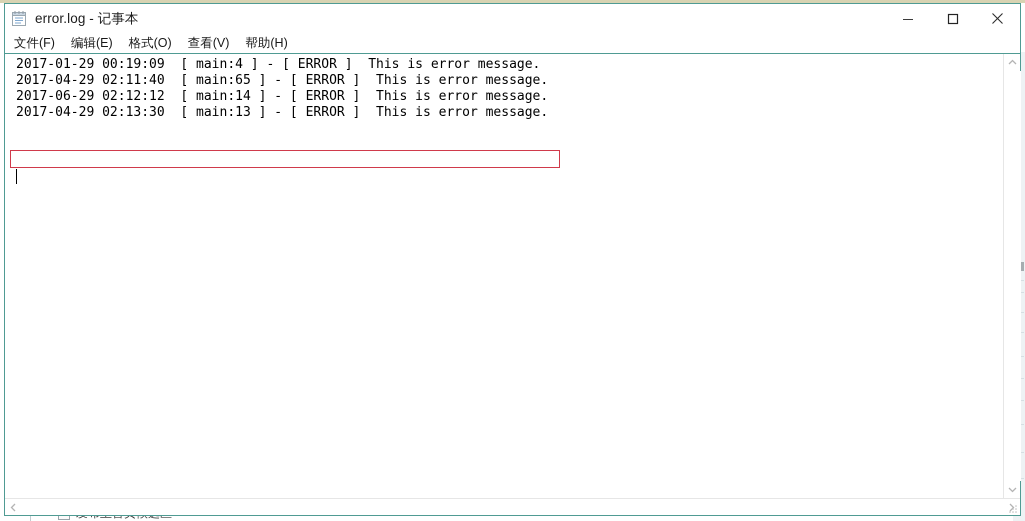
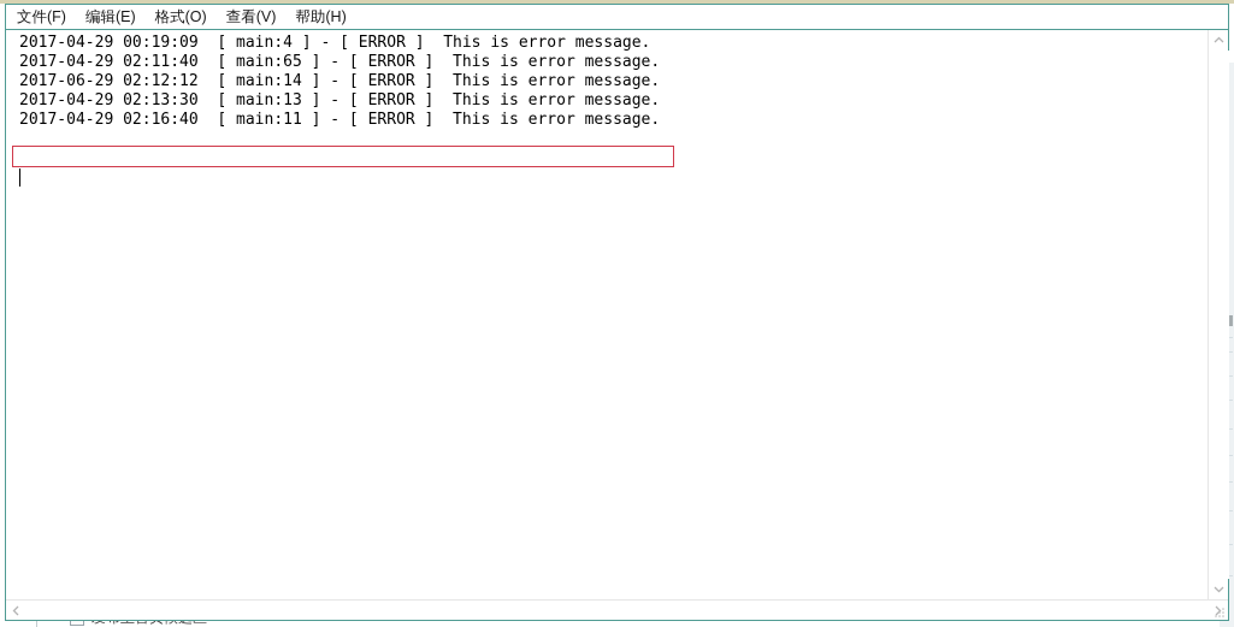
- error.log - 记事本
  文件(F)
  编辑(E)
  格式(O)
  查看(V)
  帮助(H)
- 2017-01-29 00:19:09 [ main:4 ] - [ ERROR ] This is error message.
+ 2017-04-29 00:19:09 [ main:4 ] - [ ERROR ] This is error message.
  2017-04-29 02:11:40 [ main:65 ] - [ ERROR ] This is error message.
  2017-06-29 02:12:12 [ main:14 ] - [ ERROR ] This is error message.
  2017-04-29 02:13:30 [ main:13 ] - [ ERROR ] This is error message.
+ 2017-04-29 02:16:40 [ main:11 ] - [ ERROR ] This is error message.
